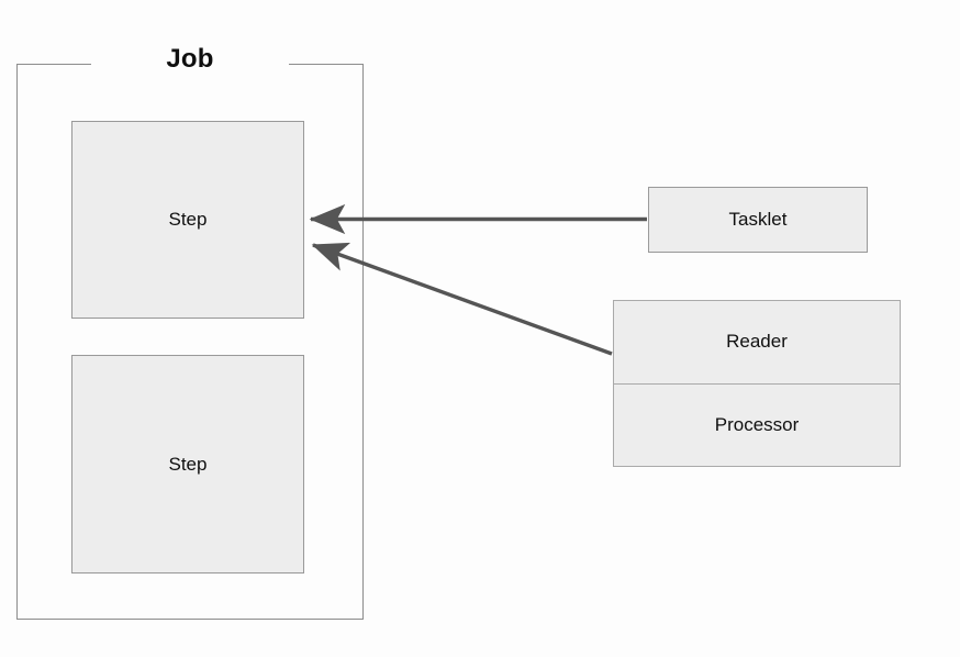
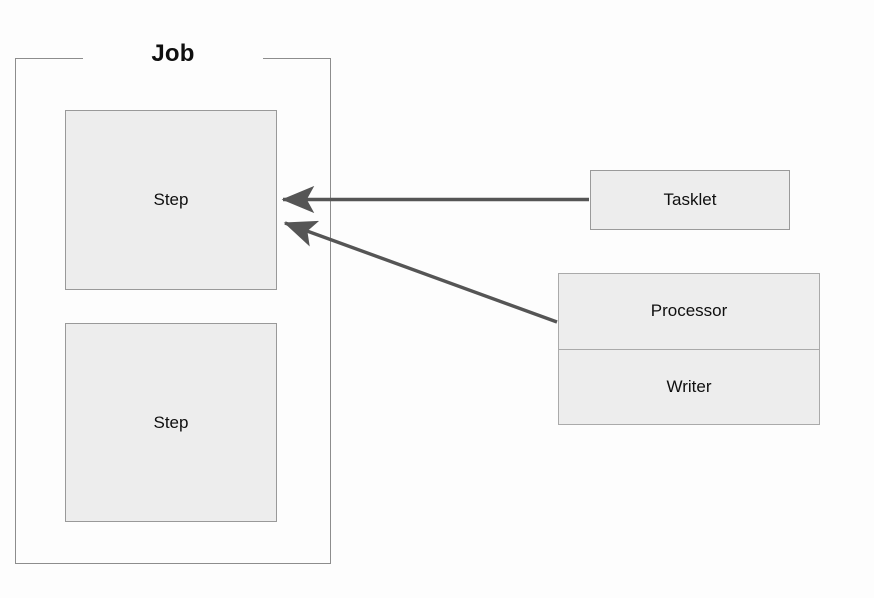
  Job
  Step
  Step
  Tasklet
- Reader
  Processor
+ Writer
